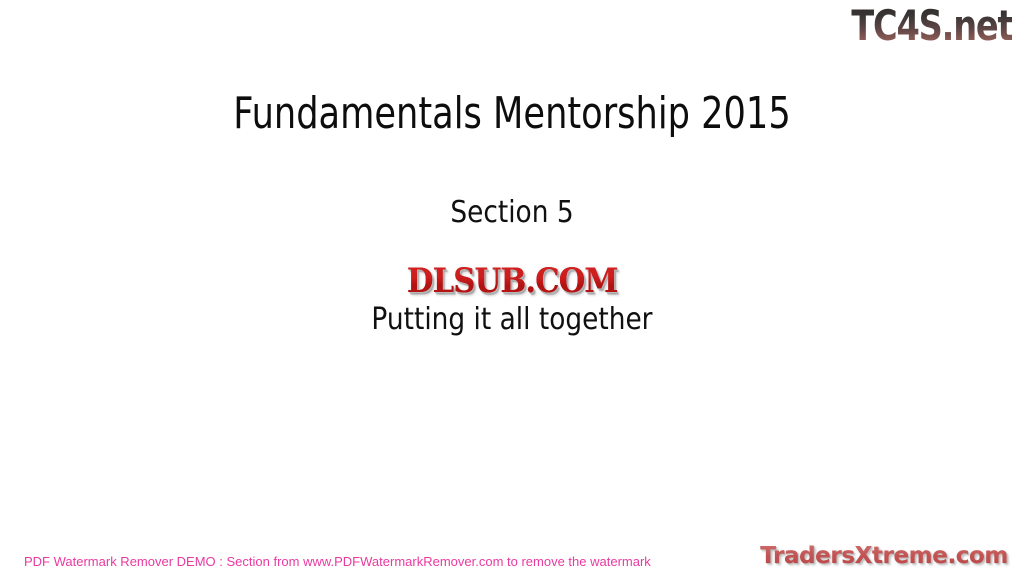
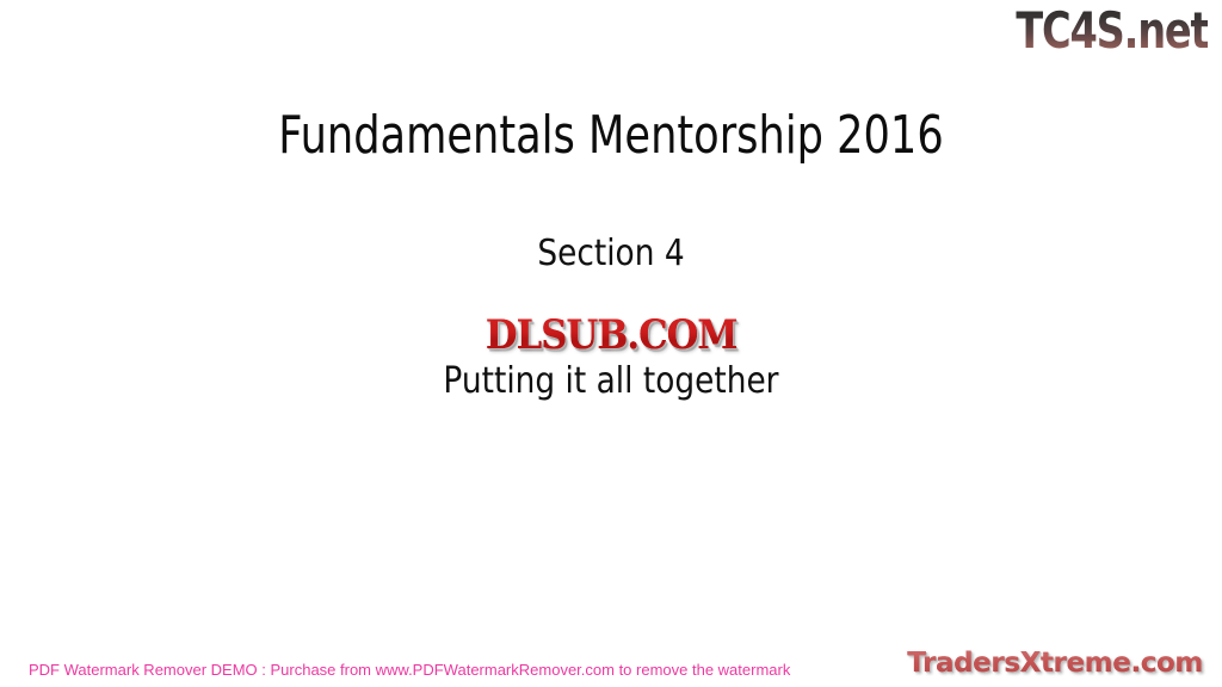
  TC4S.net
- Fundamentals Mentorship 2015
+ Fundamentals Mentorship 2016
- Section 5
+ Section 4
  DLSUB.COM
  Putting it all together
- PDF Watermark Remover DEMO : Section from www.PDFWatermarkRemover.com to remove the watermark
+ PDF Watermark Remover DEMO : Purchase from www.PDFWatermarkRemover.com to remove the watermark
  TradersXtreme.com
